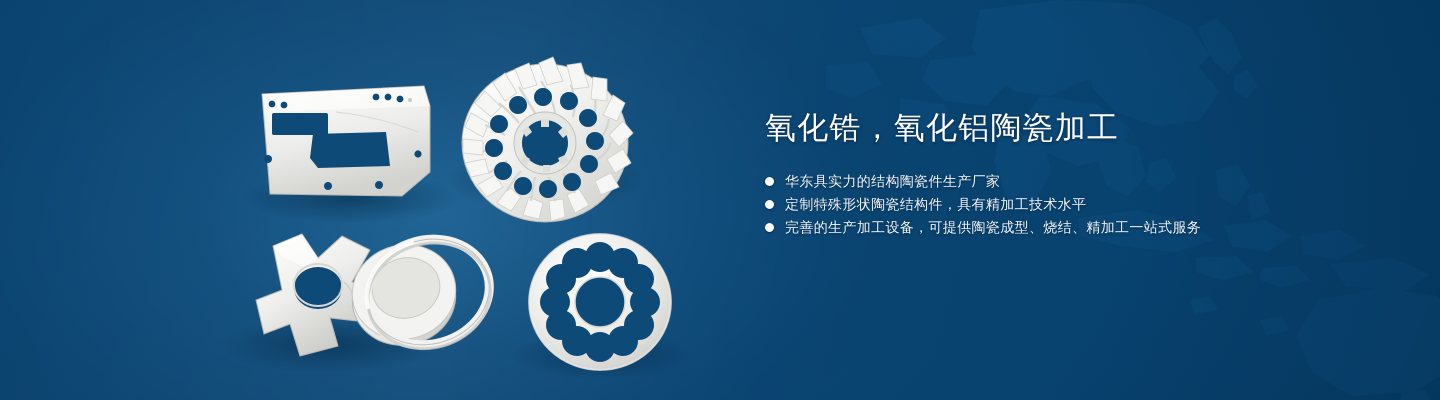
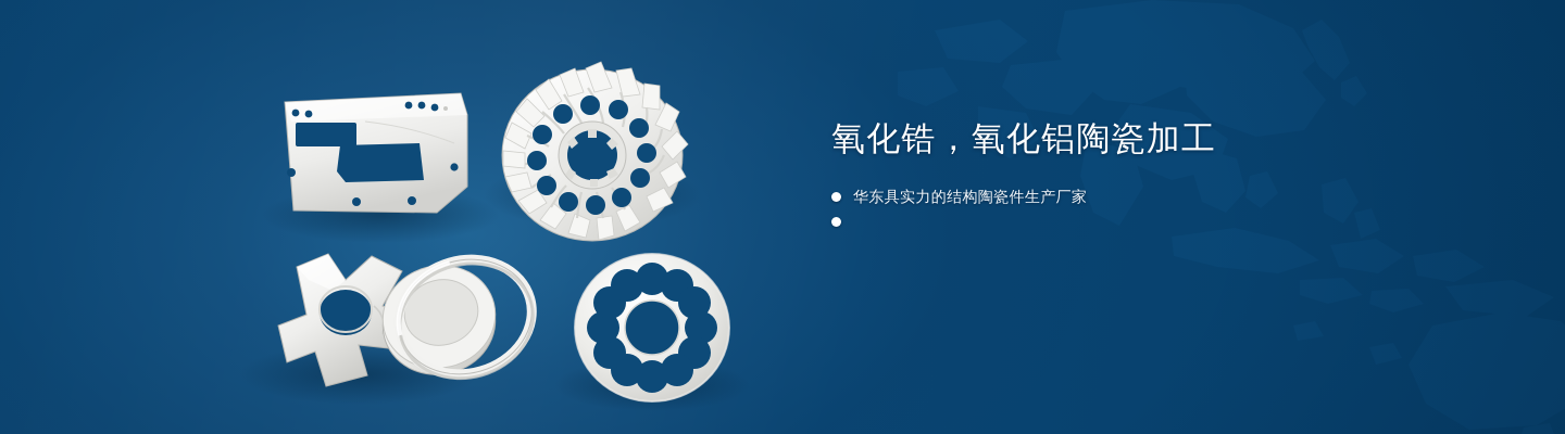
  氧化锆，氧化铝陶瓷加工
  华东具实力的结构陶瓷件生产厂家
- 定制特殊形状陶瓷结构件，具有精加工技术水平
- 完善的生产加工设备，可提供陶瓷成型、烧结、精加工一站式服务
